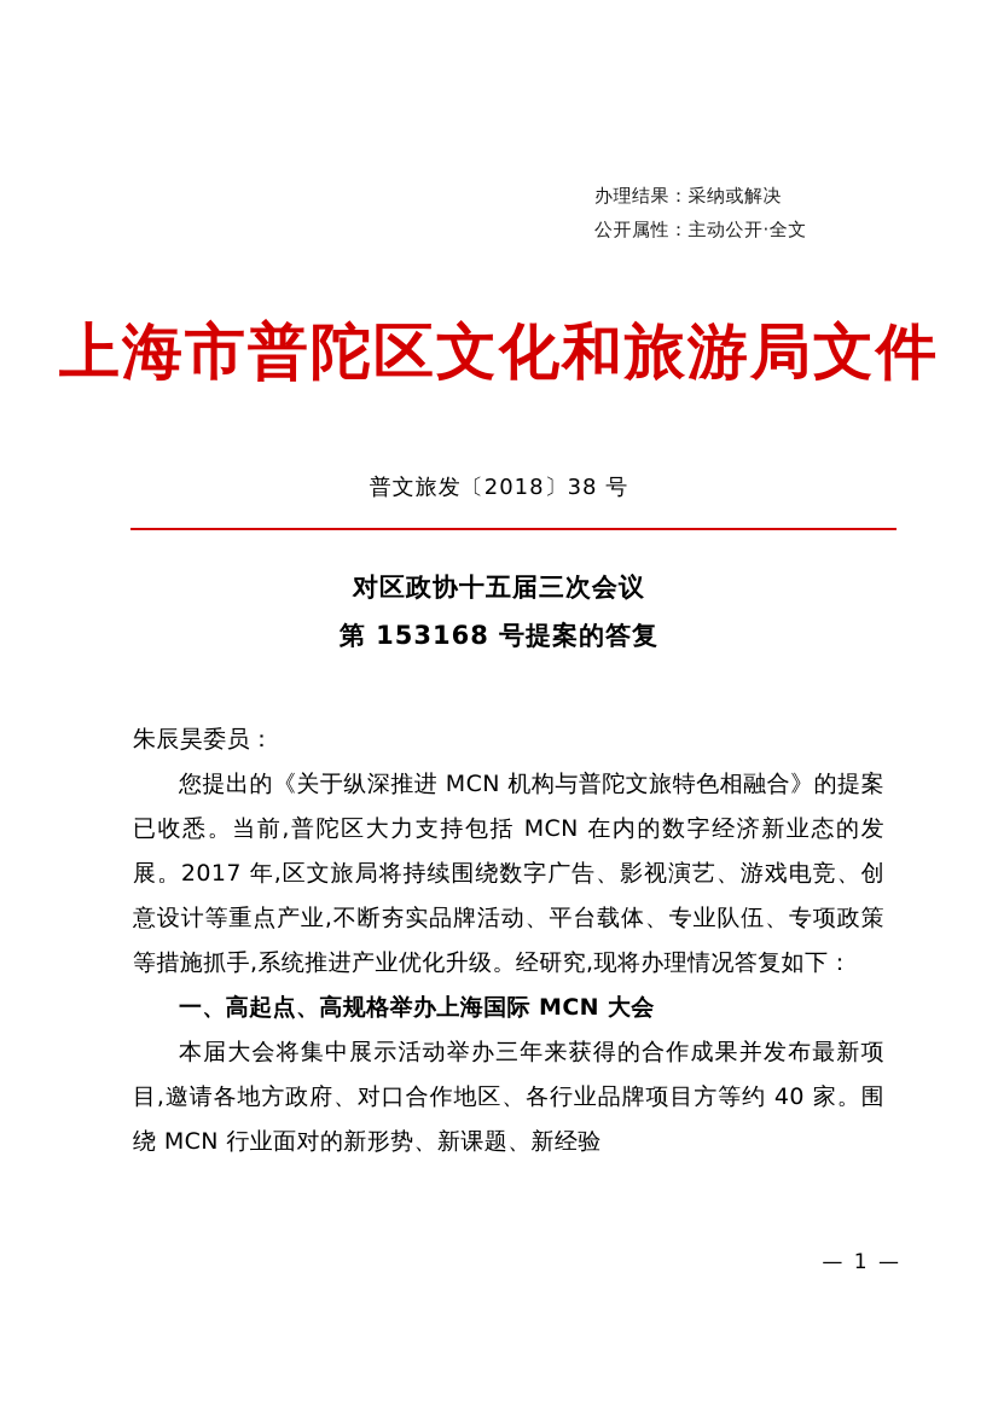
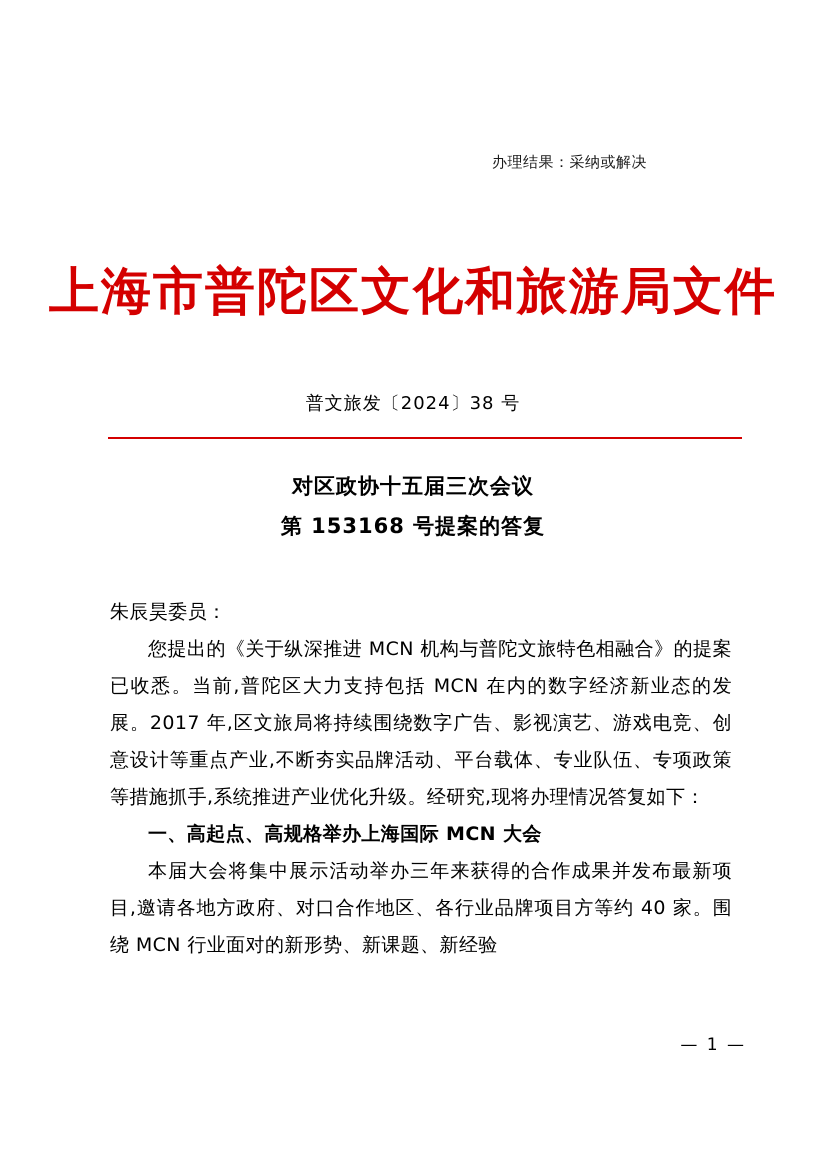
  办理结果：采纳或解决
- 公开属性：主动公开·全文
  上海市普陀区文化和旅游局文件
- 普文旅发〔2018〕38 号
+ 普文旅发〔2024〕38 号
  对区政协十五届三次会议
  第 153168 号提案的答复
  朱辰昊委员：
  您提出的《关于纵深推进 MCN 机构与普陀文旅特色相融合》的提案已收悉。当前,普陀区大力支持包括 MCN 在内的数字经济新业态的发展。2017 年,区文旅局将持续围绕数字广告、影视演艺、游戏电竞、创意设计等重点产业,不断夯实品牌活动、平台载体、专业队伍、专项政策等措施抓手,系统推进产业优化升级。经研究,现将办理情况答复如下：
  一、高起点、高规格举办上海国际 MCN 大会
  本届大会将集中展示活动举办三年来获得的合作成果并发布最新项目,邀请各地方政府、对口合作地区、各行业品牌项目方等约 40 家。围绕 MCN 行业面对的新形势、新课题、新经验
  — 1 —
